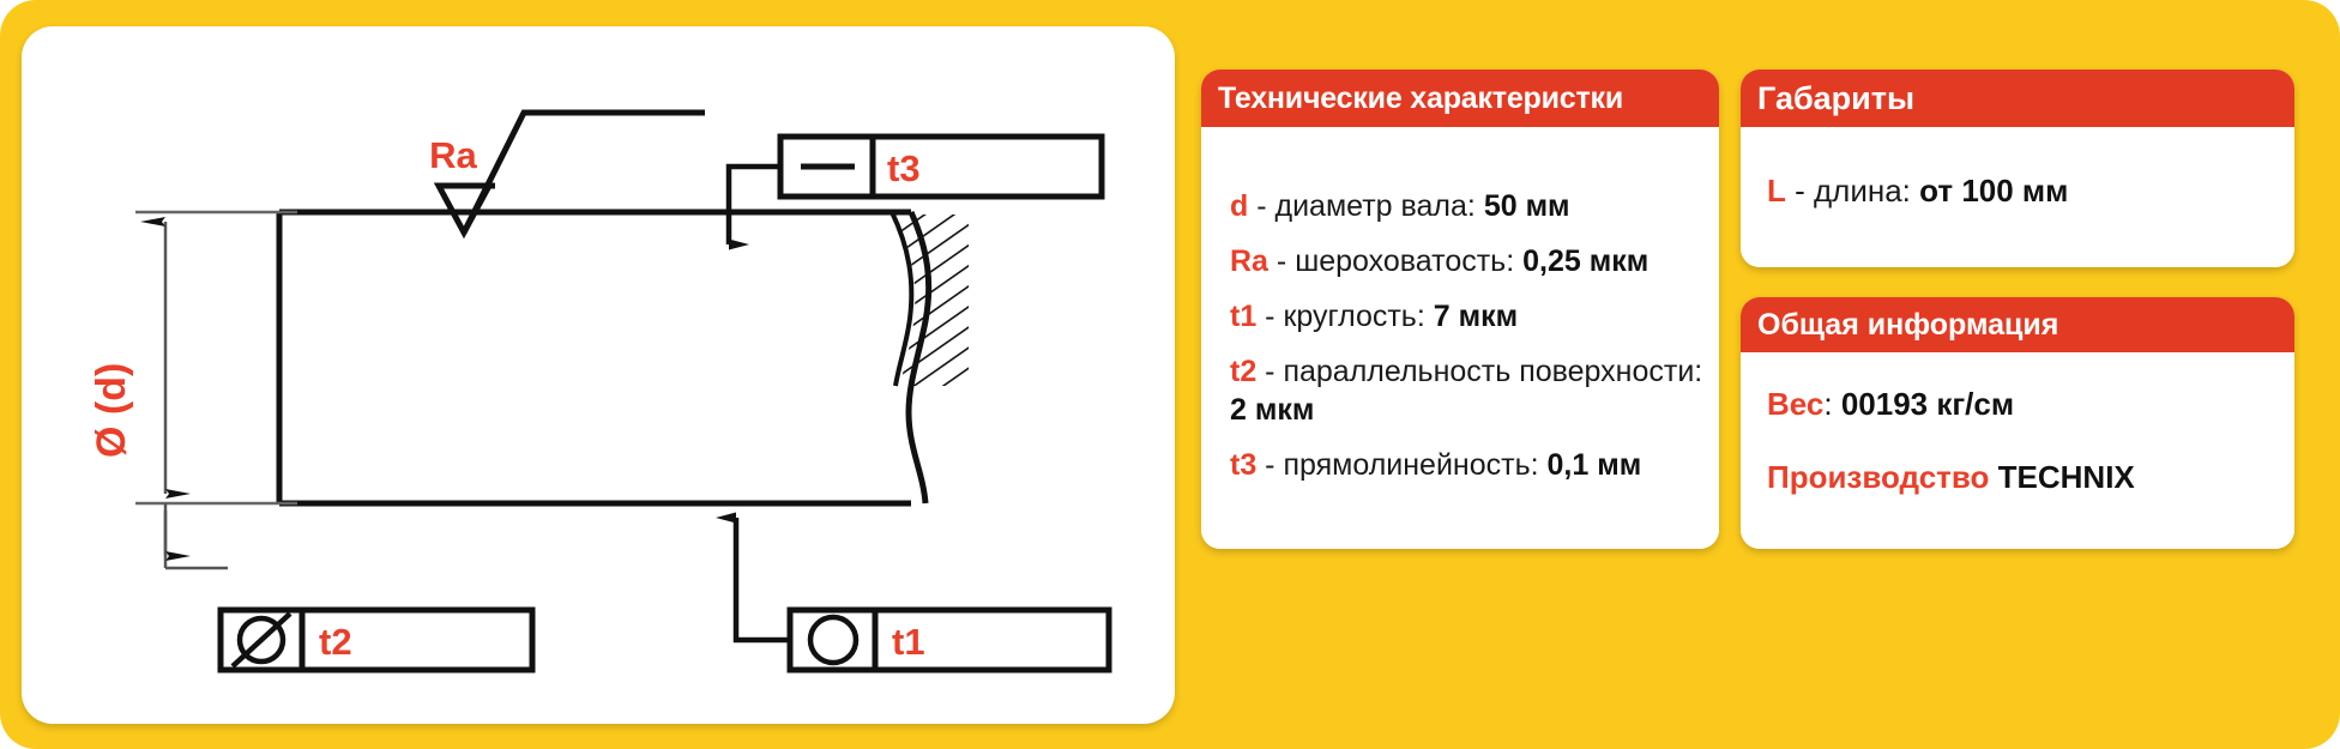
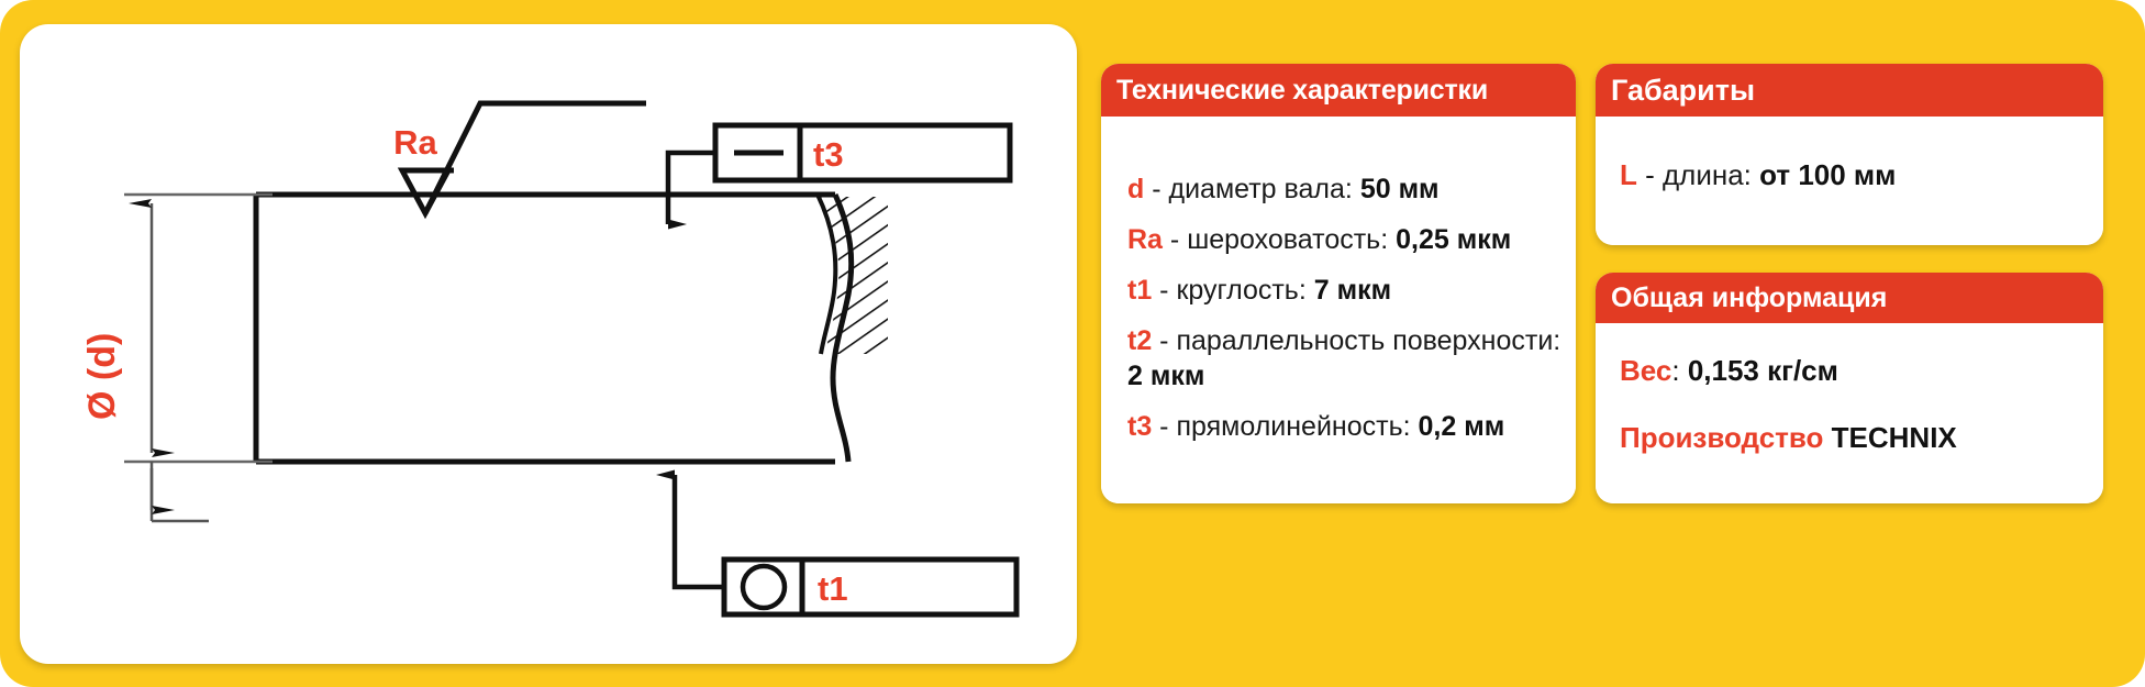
  Ra
  t3
- t2
  t1
  Технические характеристки
  d - диаметр вала: 50 мм
  Ra - шероховатость: 0,25 мкм
  t1 - круглость: 7 мкм
  t2 - параллельность поверхности: 2 мкм
- t3 - прямолинейность: 0,1 мм
+ t3 - прямолинейность: 0,2 мм
  Габариты
  L - длина: от 100 мм
  Общая информация
- Вес: 00193 кг/см
+ Вес: 0,153 кг/см
  Производство TECHNIX
